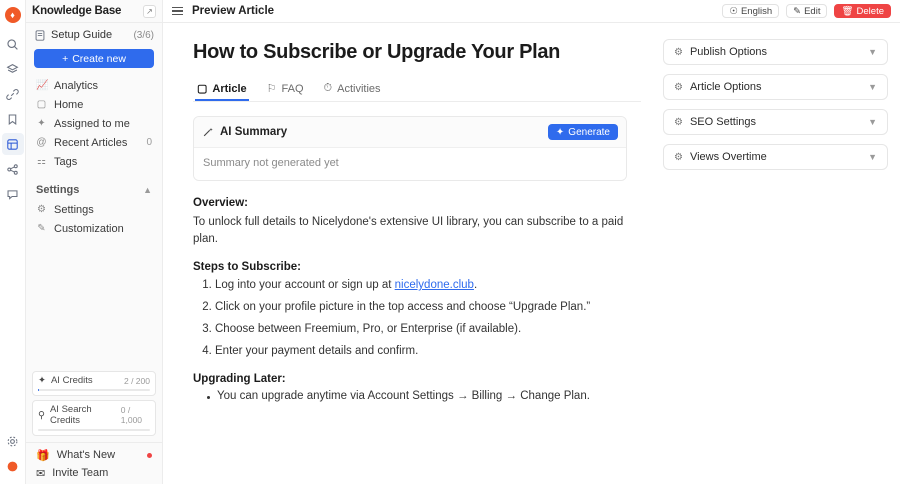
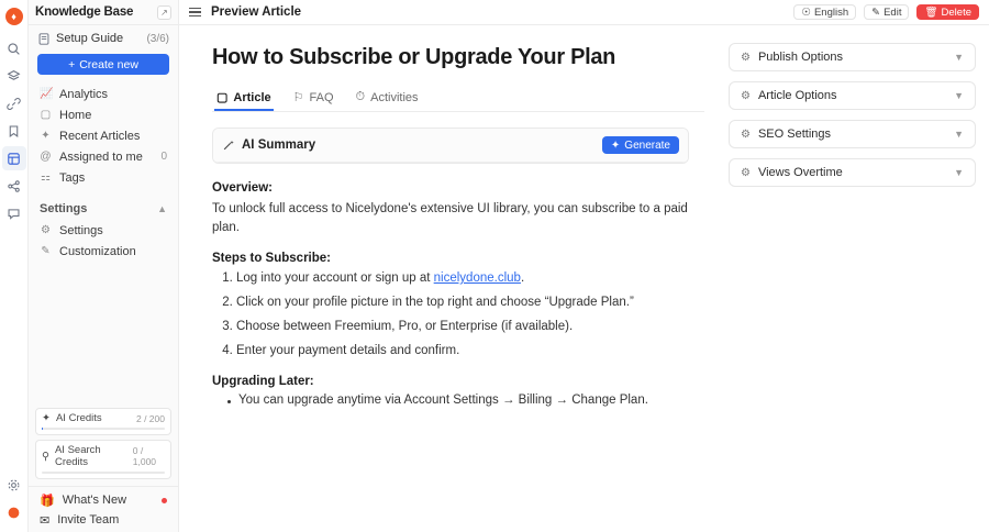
  ♦
  Knowledge Base
  ↗
  Setup Guide
  (3/6)
  +
  Create new
  📈
  Analytics
  ▢
  Home
  ✦
- Assigned to me
+ Recent Articles
  @
- Recent Articles
+ Assigned to me
  0
  ⚏
  Tags
  Settings
  ▲
  ⚙
  Settings
  ✎
  Customization
  ✦
  AI Credits
  2 / 200
  ⚲
  AI Search Credits
  0 / 1,000
  🎁
  What's New
  ✉
  Invite Team
  Preview Article
  ☉
  English
  ✎
  Edit
  🗑
  Delete
  How to Subscribe or Upgrade Your Plan
  ▢
  Article
  ⚐
  FAQ
  ⏱
  Activities
  AI Summary
  ✦
  Generate
- Summary not generated yet
  Overview:
- To unlock full details to Nicelydone's extensive UI library, you can subscribe to a paid plan.
+ To unlock full access to Nicelydone's extensive UI library, you can subscribe to a paid plan.
  Steps to Subscribe:
  Log into your account or sign up at nicelydone.club.
- Click on your profile picture in the top access and choose “Upgrade Plan.”
+ Click on your profile picture in the top right and choose “Upgrade Plan.”
  Choose between Freemium, Pro, or Enterprise (if available).
  Enter your payment details and confirm.
  Upgrading Later:
  You can upgrade anytime via Account Settings → Billing → Change Plan.
  ⚙
  Publish Options
  ▼
  ⚙
  Article Options
  ▼
  ⚙
  SEO Settings
  ▼
  ⚙
  Views Overtime
  ▼
